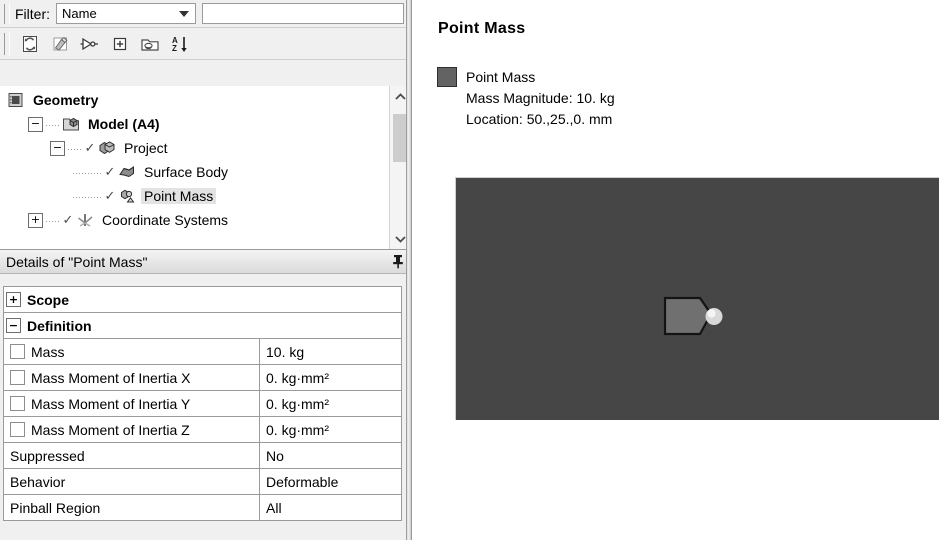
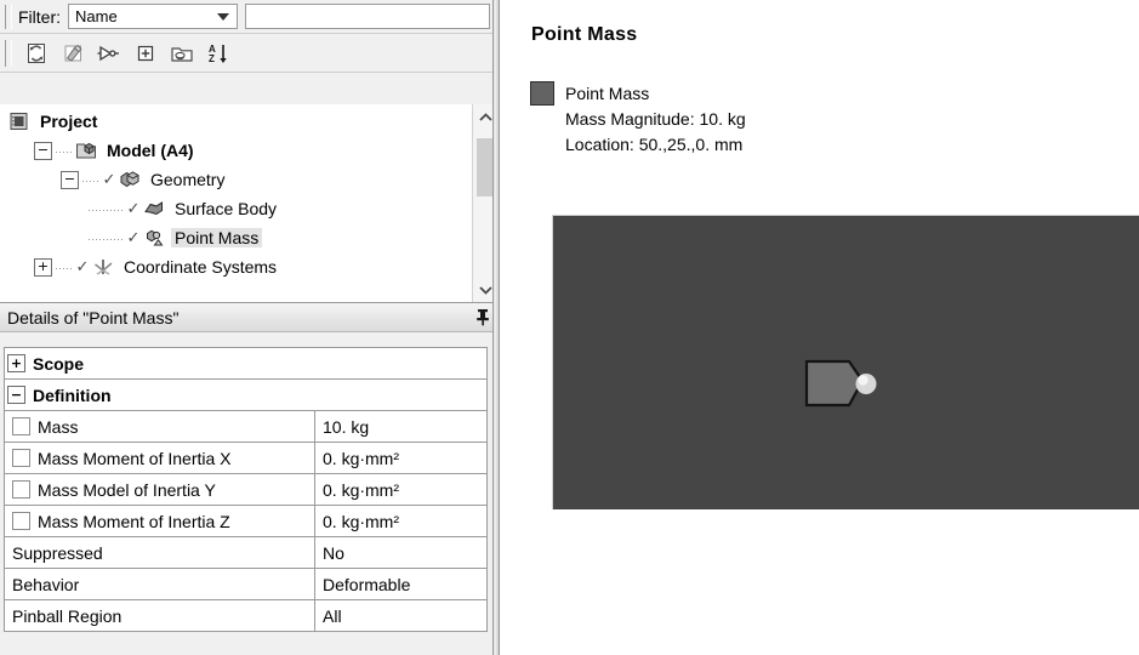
  Filter:
  Name
  A
  Z
- Geometry
+ Project
  −
  Model (A4)
  −
  ✓
- Project
+ Geometry
  ✓
  Surface Body
  ✓
  Point Mass
  +
  ✓
  Coordinate Systems
  Details of "Point Mass"
  +
  Scope
  −
  Definition
  Mass
  10. kg
  Mass Moment of Inertia X
  0. kg·mm²
- Mass Moment of Inertia Y
+ Mass Model of Inertia Y
  0. kg·mm²
  Mass Moment of Inertia Z
  0. kg·mm²
  Suppressed
  No
  Behavior
  Deformable
  Pinball Region
  All
  Point Mass
  Point Mass
  Mass Magnitude: 10. kg
  Location: 50.,25.,0. mm
